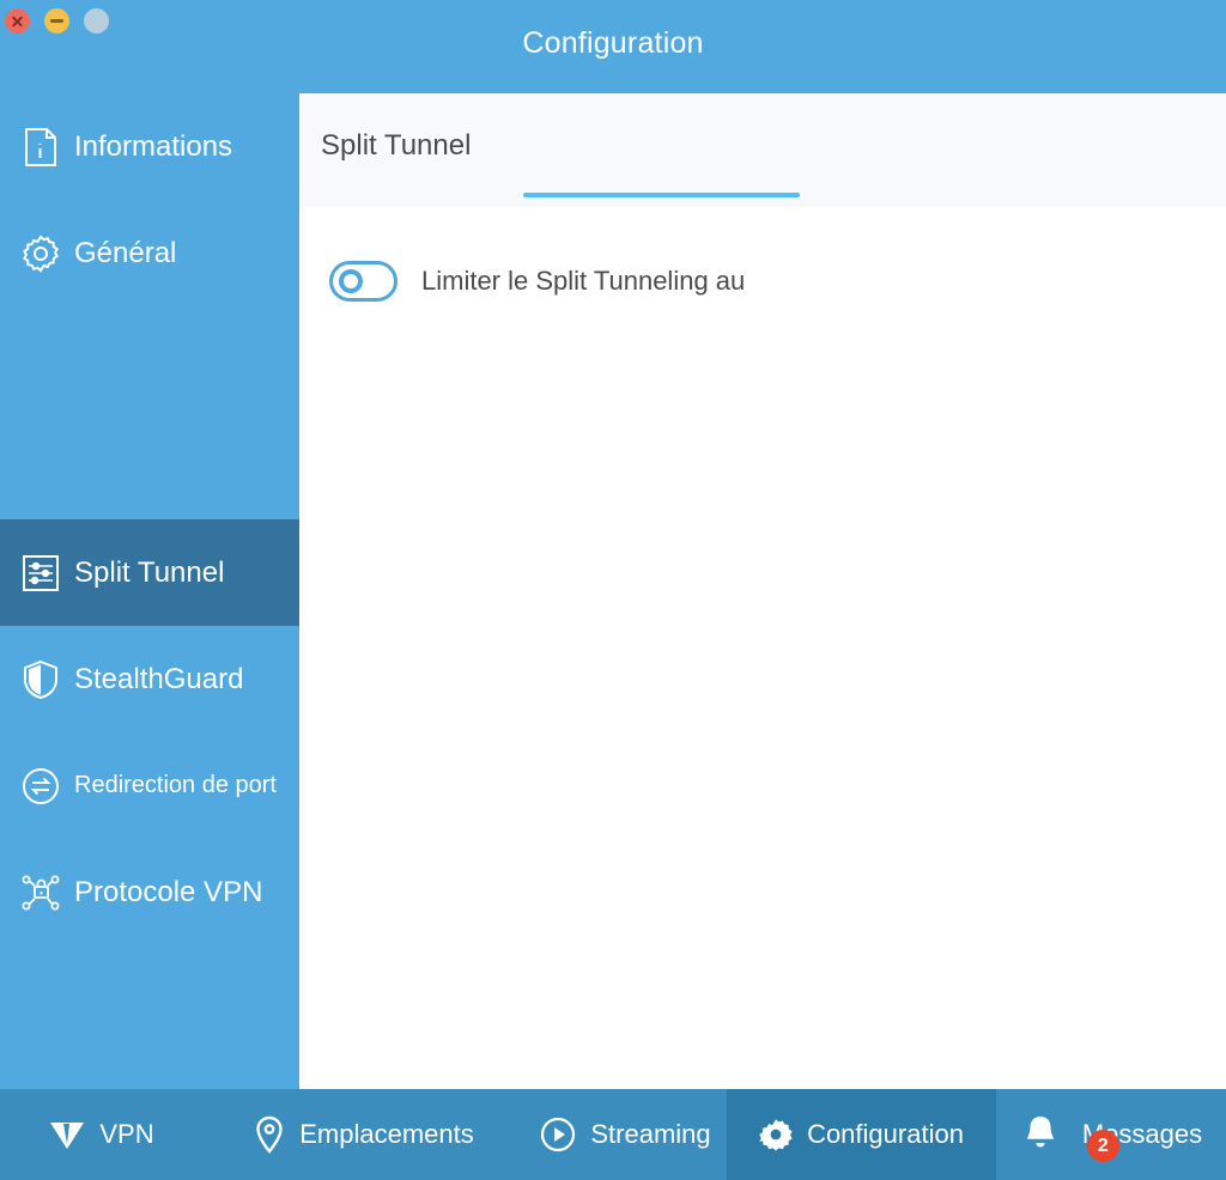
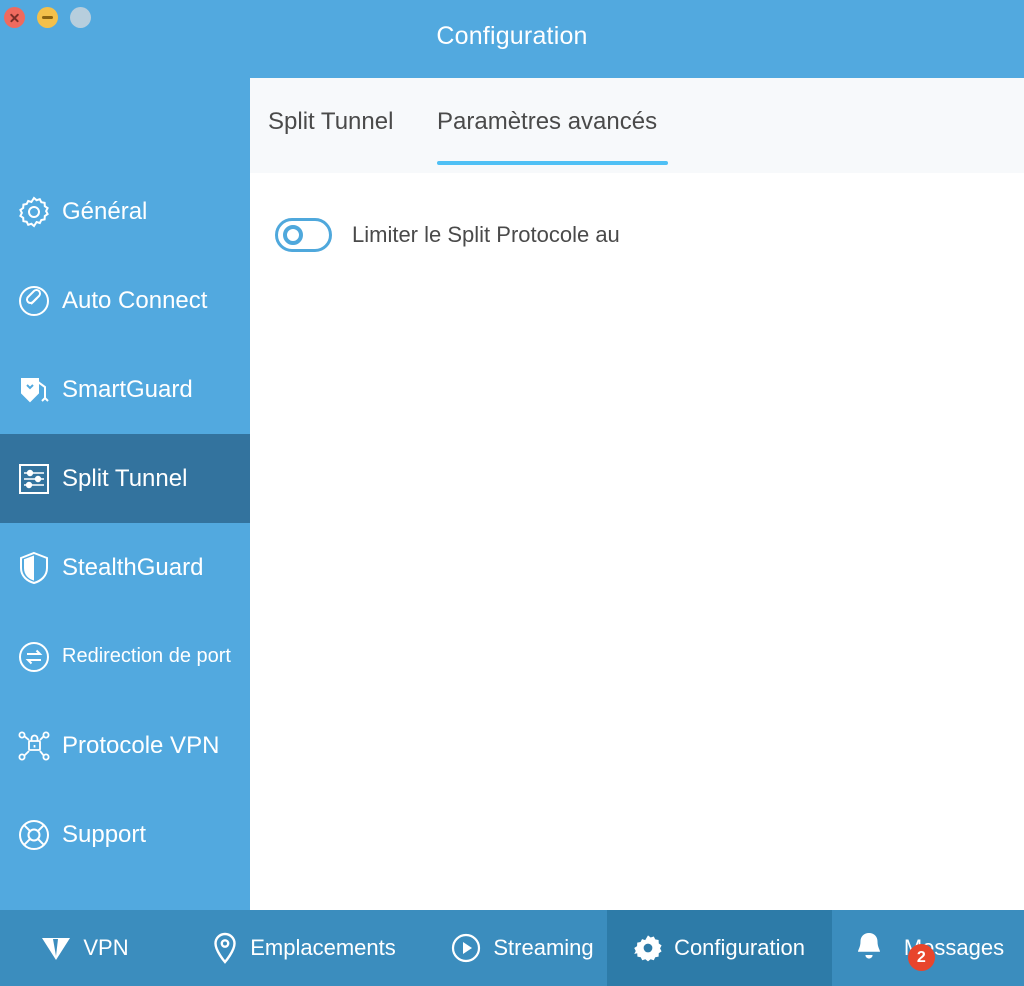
  Configuration
- Informations
  Général
+ Auto Connect
+ SmartGuard
  Split Tunnel
  StealthGuard
  Redirection de port
  Protocole VPN
+ Support
  Split Tunnel
+ Paramètres avancés
- Limiter le Split Tunneling au
+ Limiter le Split Protocole au
  VPN
  Emplacements
  Streaming
  Configuration
  2
  ssages
